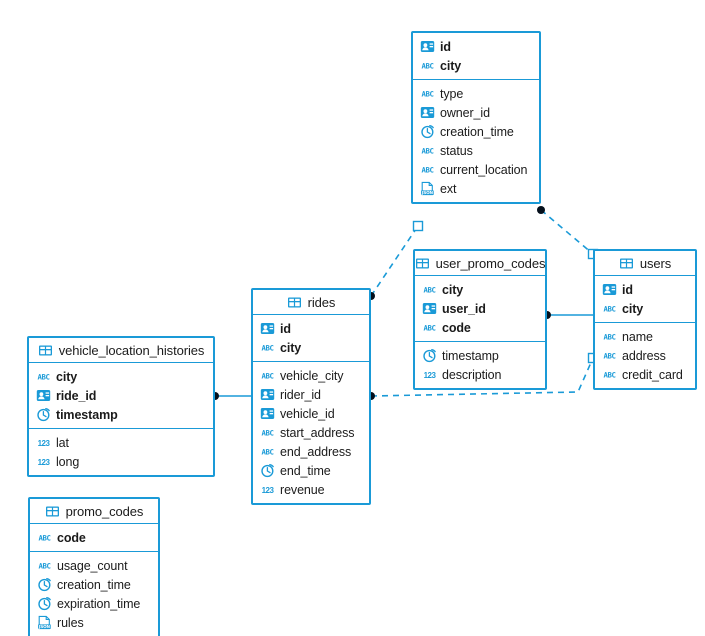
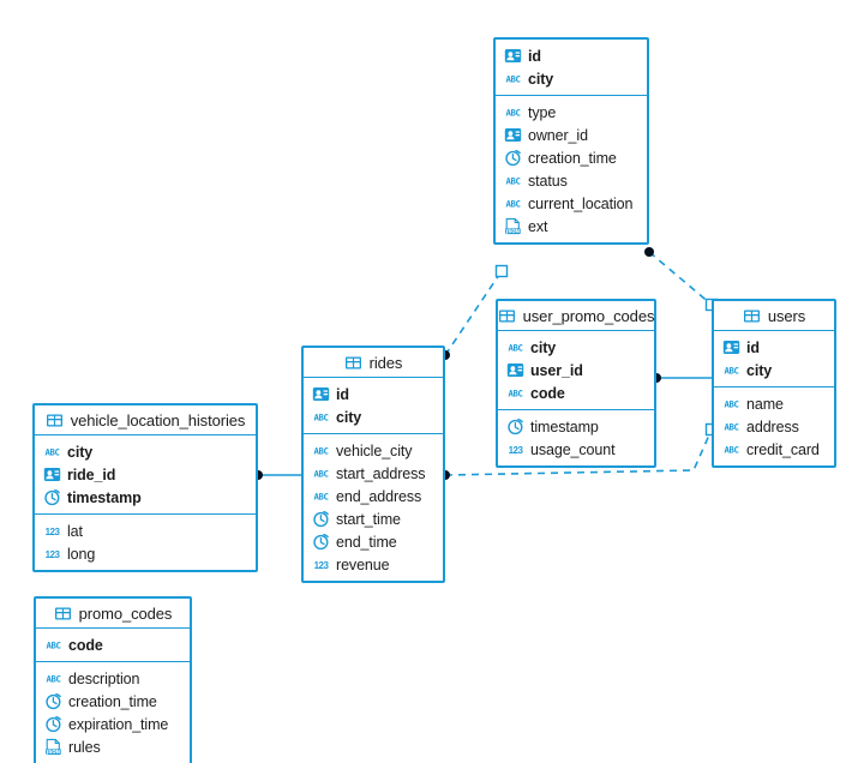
  id
  ABC
  city
  ABC
  type
  owner_id
  creation_time
  ABC
  status
  ABC
  current_location
  ext
  user_promo_codes
  ABC
  city
  user_id
  ABC
  code
  timestamp
  123
- description
+ usage_count
  users
  id
  ABC
  city
  ABC
  name
  ABC
  address
  ABC
  credit_card
  rides
  id
  ABC
  city
  ABC
  vehicle_city
- rider_id
- vehicle_id
  ABC
  start_address
  ABC
  end_address
+ start_time
  end_time
  123
  revenue
  vehicle_location_histories
  ABC
  city
  ride_id
  timestamp
  123
  lat
  123
  long
  promo_codes
  ABC
  code
  ABC
- usage_count
+ description
  creation_time
  expiration_time
  rules
